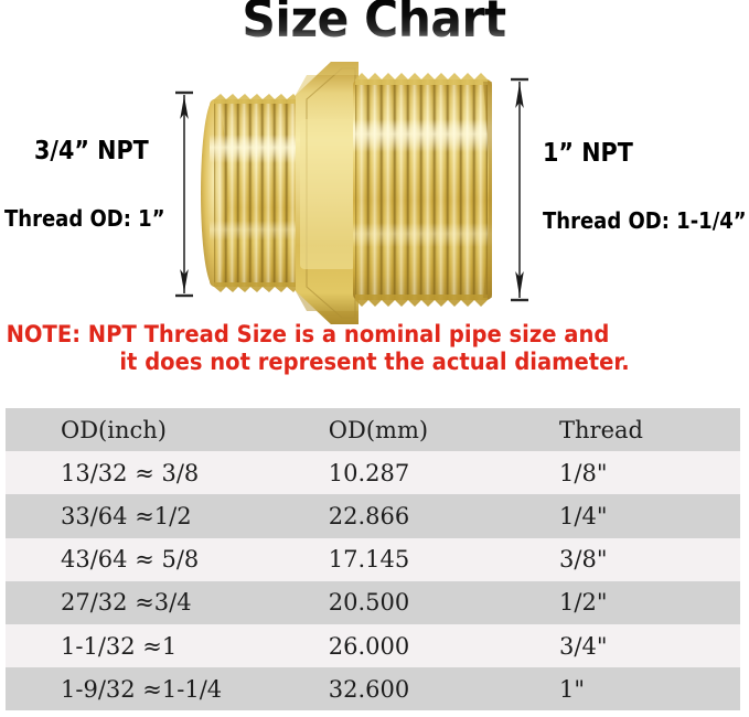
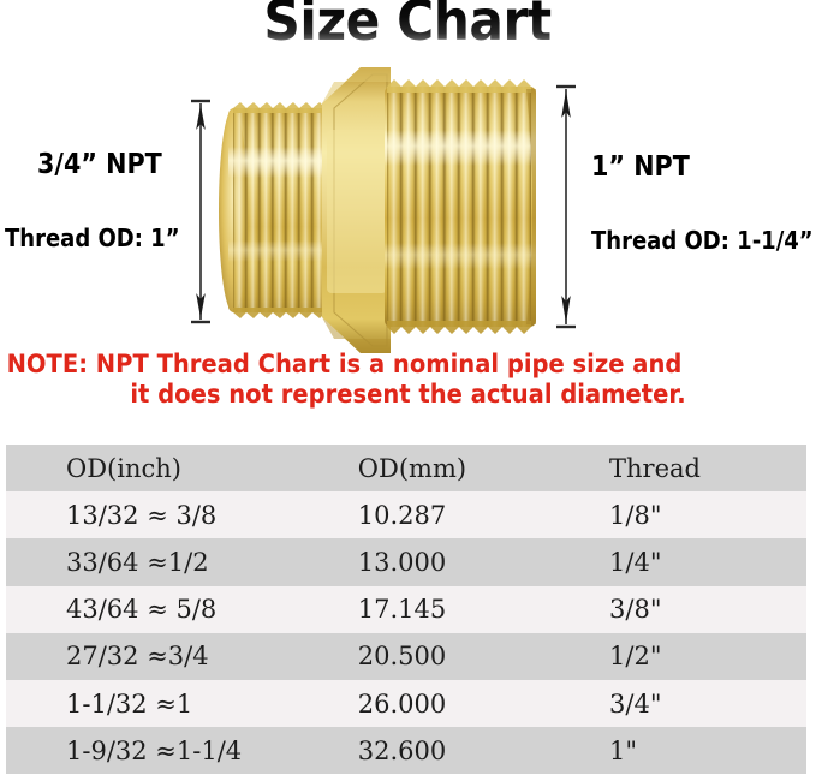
  Size Chart
  3/4” NPT
  Thread OD: 1”
  1” NPT
  Thread OD: 1-1/4”
- NOTE: NPT Thread Size is a nominal pipe size and
+ NOTE: NPT Thread Chart is a nominal pipe size and
  it does not represent the actual diameter.
  OD(inch)	OD(mm)	Thread
  13/32 ≈ 3/8	10.287	1/8"
- 33/64 ≈1/2	22.866	1/4"
+ 33/64 ≈1/2	13.000	1/4"
  43/64 ≈ 5/8	17.145	3/8"
  27/32 ≈3/4	20.500	1/2"
  1-1/32 ≈1	26.000	3/4"
  1-9/32 ≈1-1/4	32.600	1"
